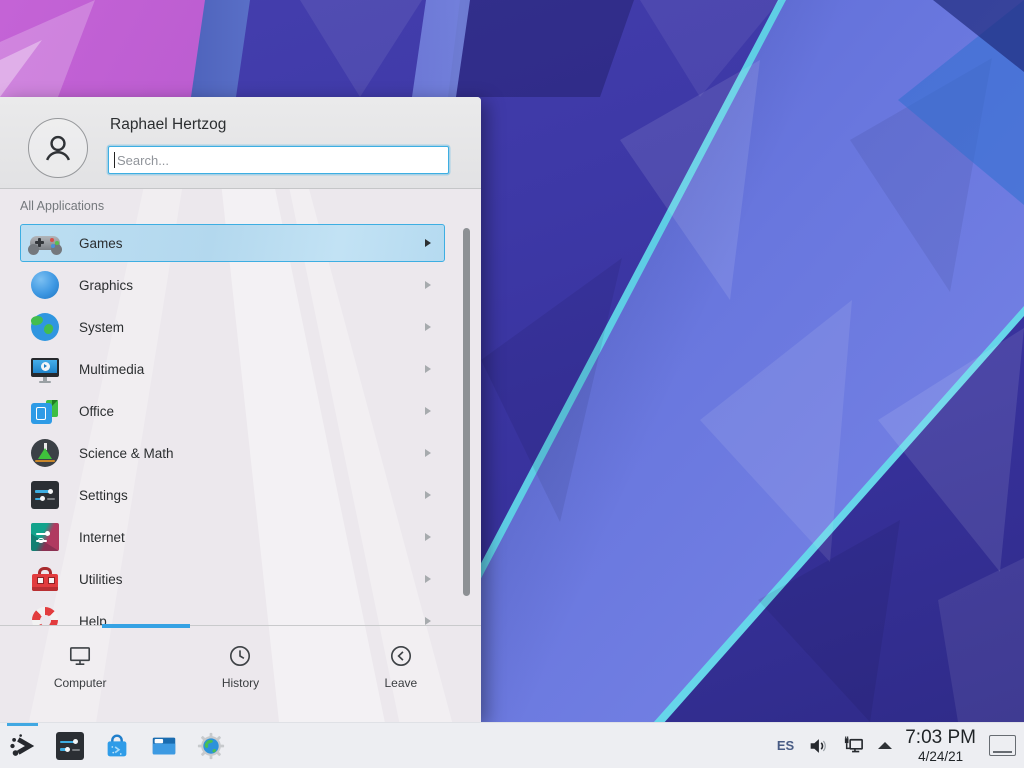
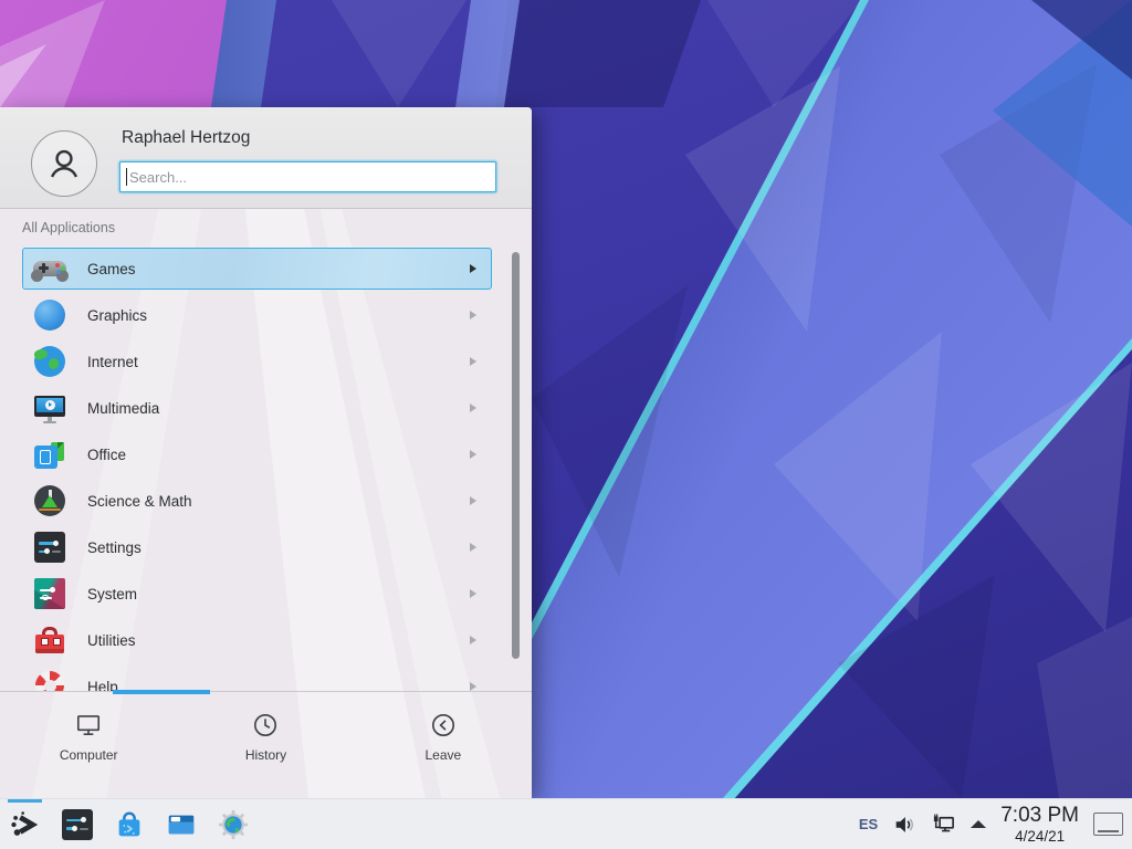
  Raphael Hertzog
  Search...
  All Applications
  Games
  Graphics
- System
+ Internet
  Multimedia
  Office
  Science & Math
  Settings
- Internet
+ System
  Utilities
  Help
  Computer
  History
  Leave
  ES
  7:03 PM
  4/24/21
